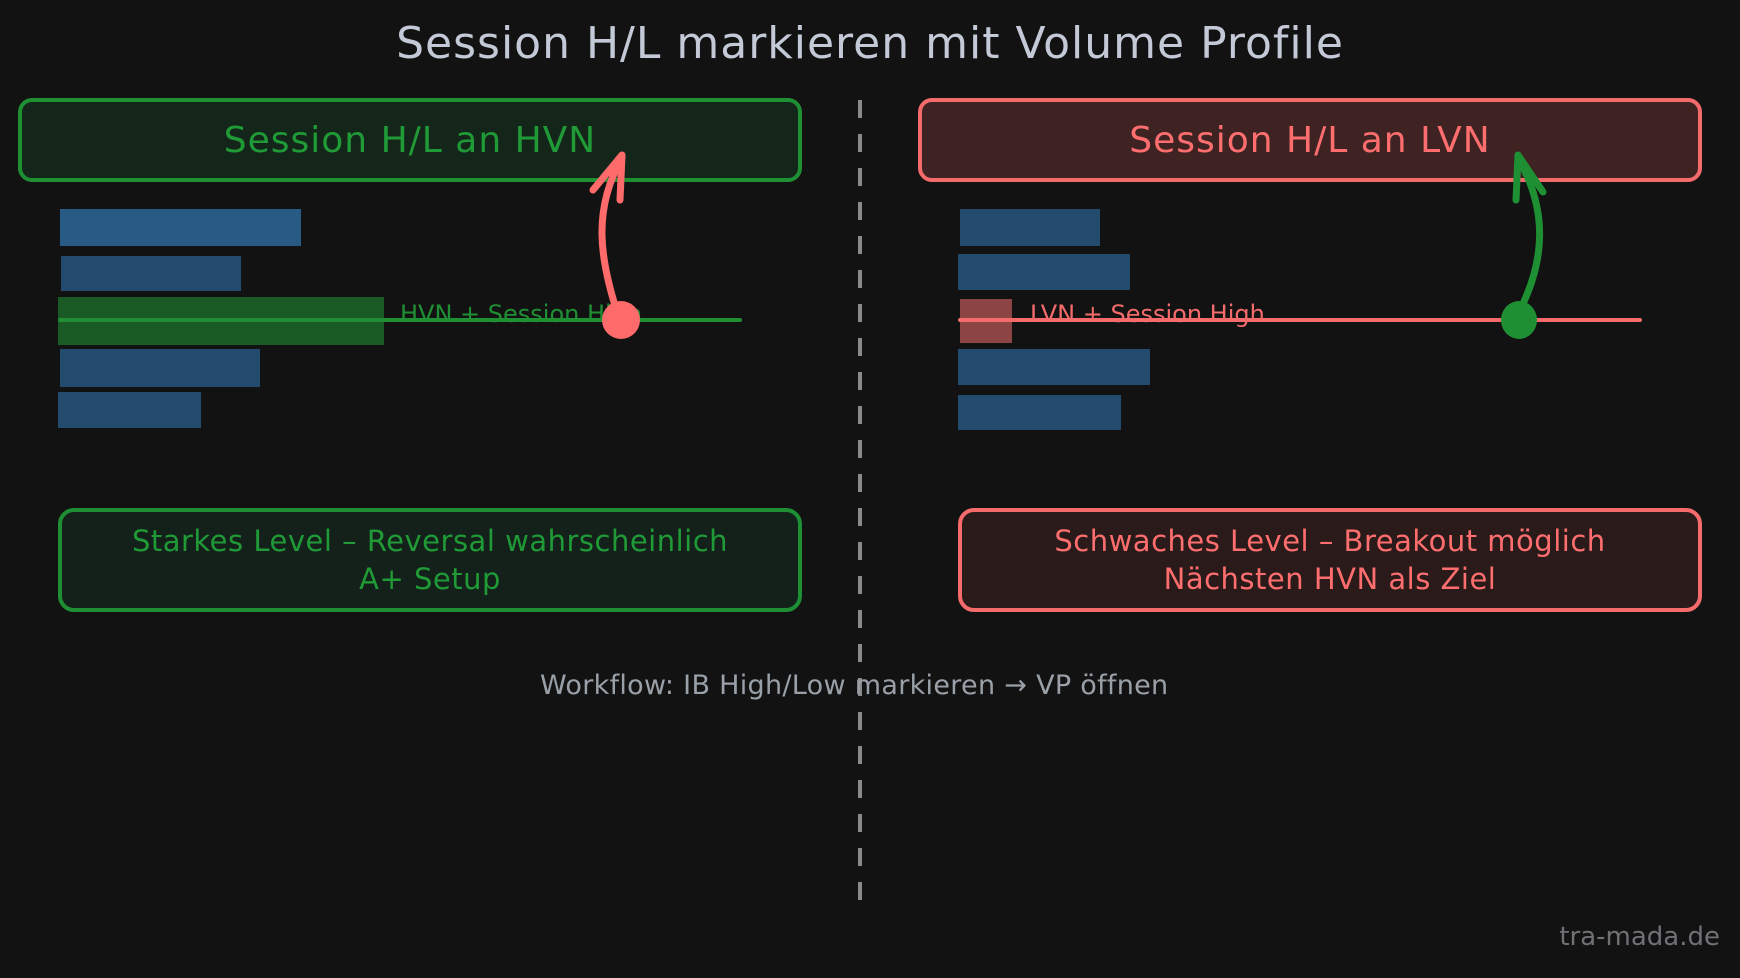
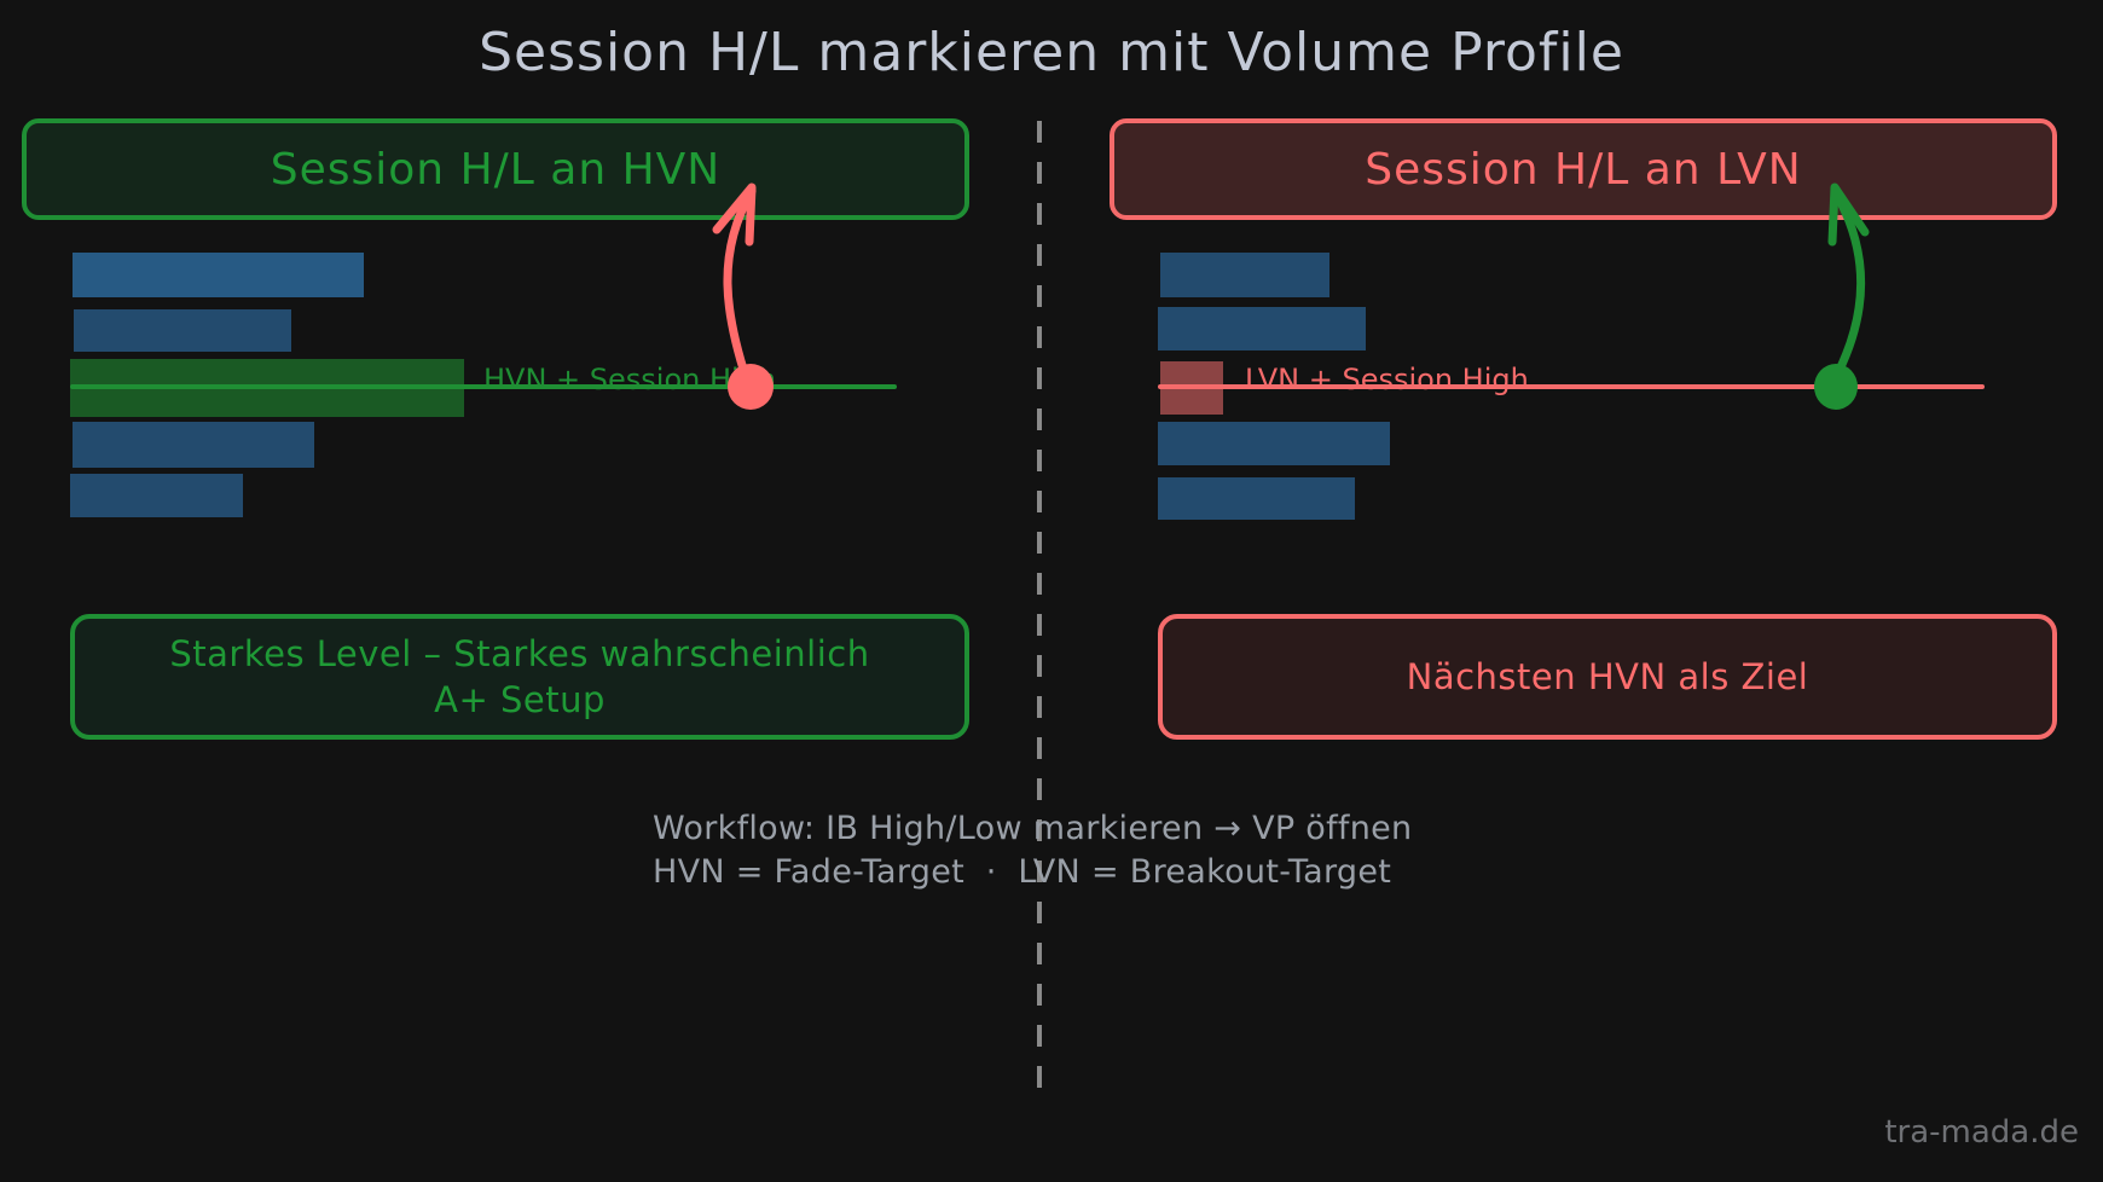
  Session H/L markieren mit Volume Profile
  Session H/L an HVN
  HVN + Session H
  Session H/L an LVN
  LVN + Session High
- Starkes Level – Reversal wahrscheinlich
+ Starkes Level – Starkes wahrscheinlich
  A+ Setup
- Schwaches Level – Breakout möglich
  Nächsten HVN als Ziel
  Workflow: IB High/Low markieren → VP öffnen
+ HVN = Fade-Target · LVN = Breakout-Target
  tra-mada.de
